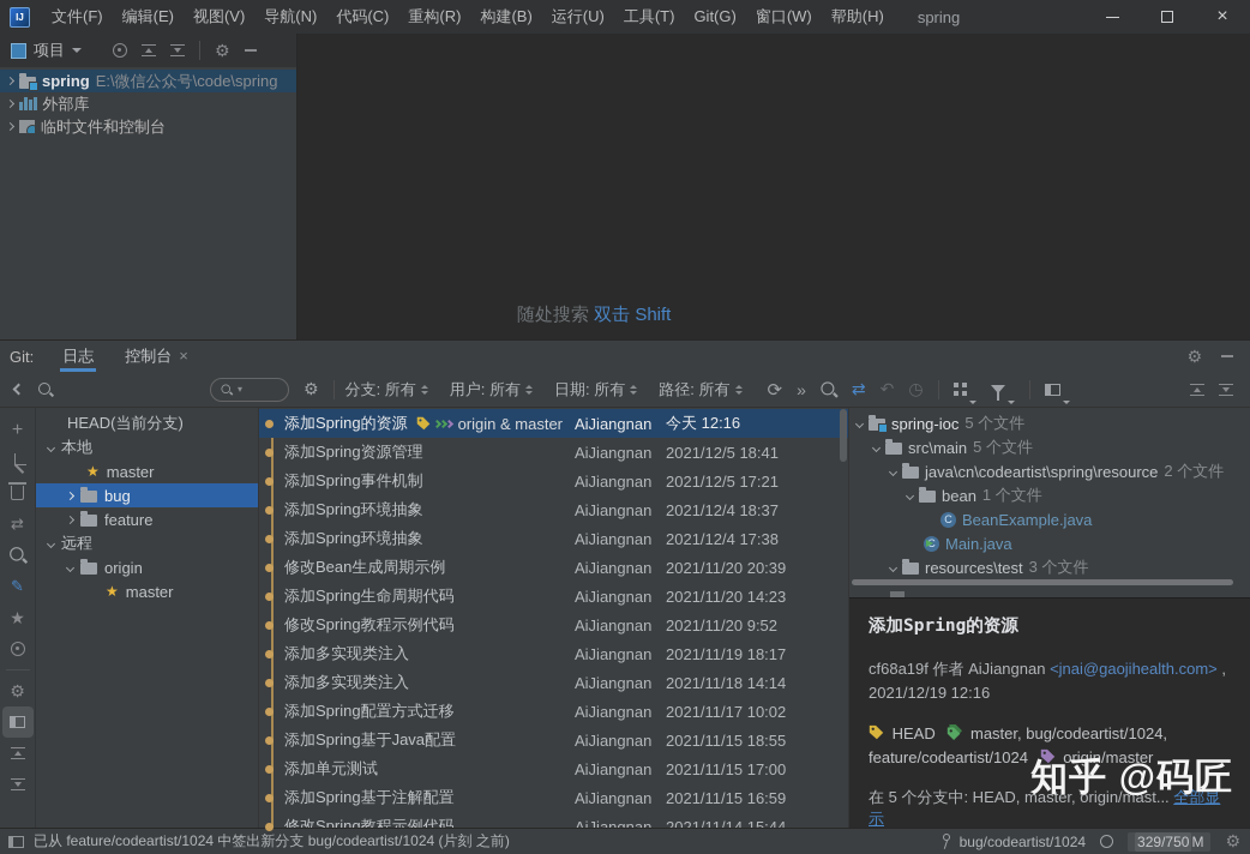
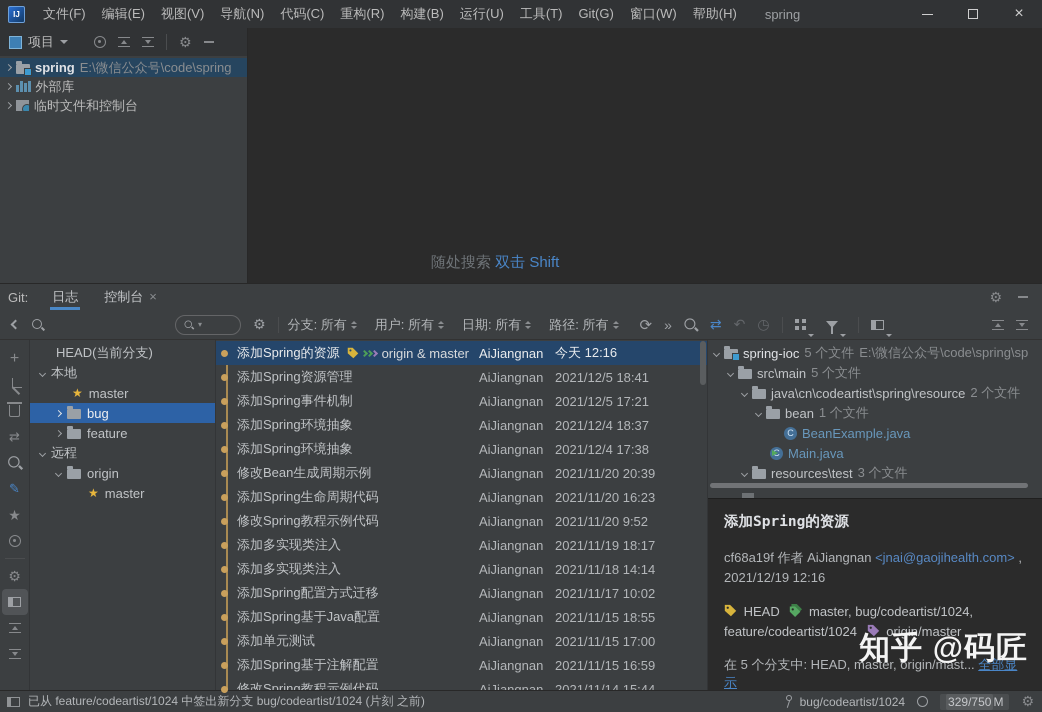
  IJ
  文件(F)
  编辑(E)
  视图(V)
  导航(N)
  代码(C)
  重构(R)
  构建(B)
  运行(U)
  工具(T)
  Git(G)
  窗口(W)
  帮助(H)
  spring
  ×
  项目
  ⚙
  spring
  E:\微信公众号\code\spring
  外部库
  临时文件和控制台
  随处搜索 双击 Shift
  Git:
  日志
  控制台 ×
  ⚙
  ▾
  ⚙
  分支: 所有
  用户: 所有
  日期: 所有
  路径: 所有
  ⟳
  »
  ⇄
  ↶
  ◷
  +
  ⇄
  ✎
  ★
  ⚙
  HEAD(当前分支)
  本地
  ★
  master
  bug
  feature
  远程
  origin
  ★
  master
  添加Spring的资源
  origin & master
  AiJiangnan
  今天 12:16
  添加Spring资源管理
  AiJiangnan
  2021/12/5 18:41
  添加Spring事件机制
  AiJiangnan
  2021/12/5 17:21
  添加Spring环境抽象
  AiJiangnan
  2021/12/4 18:37
  添加Spring环境抽象
  AiJiangnan
  2021/12/4 17:38
  修改Bean生成周期示例
  AiJiangnan
  2021/11/20 20:39
  添加Spring生命周期代码
  AiJiangnan
- 2021/11/20 14:23
+ 2021/11/20 16:23
  修改Spring教程示例代码
  AiJiangnan
  2021/11/20 9:52
  添加多实现类注入
  AiJiangnan
  2021/11/19 18:17
  添加多实现类注入
  AiJiangnan
  2021/11/18 14:14
  添加Spring配置方式迁移
  AiJiangnan
  2021/11/17 10:02
  添加Spring基于Java配置
  AiJiangnan
  2021/11/15 18:55
  添加单元测试
  AiJiangnan
  2021/11/15 17:00
  添加Spring基于注解配置
  AiJiangnan
  2021/11/15 16:59
  修改Spring教程示例代码
  AiJiangnan
  2021/11/14 15:44
  spring-ioc
  5 个文件
+ E:\微信公众号\code\spring\sp
  src\main
  5 个文件
  java\cn\codeartist\spring\resource
  2 个文件
  bean
  1 个文件
  C
  BeanExample.java
  C
  Main.java
  resources\test
  3 个文件
  添加Spring的资源
  cf68a19f 作者 AiJiangnan <jnai@gaojihealth.com> ,
  2021/12/19 12:16
  HEAD master, bug/codeartist/1024, feature/codeartist/1024 origin/master
  在 5 个分支中: HEAD, master, origin/mast... 全部显示
  知乎 @码匠
  已从 feature/codeartist/1024 中签出新分支 bug/codeartist/1024 (片刻 之前)
  bug/codeartist/1024
  329/750 M
  ⚙
